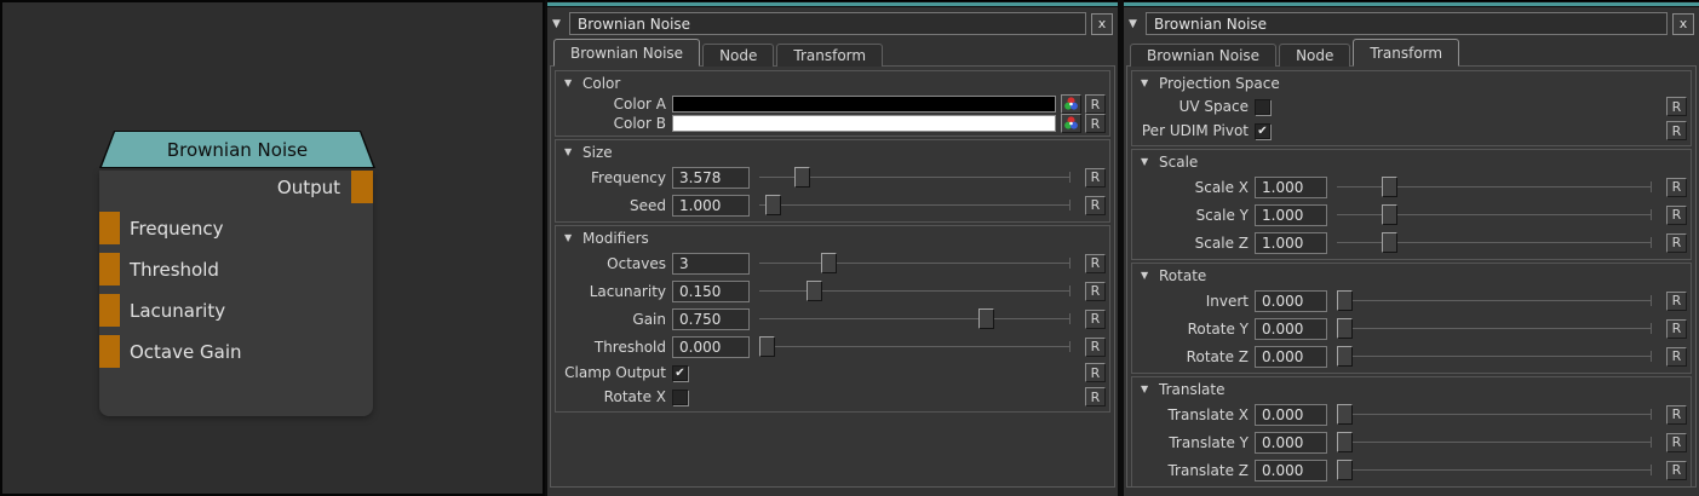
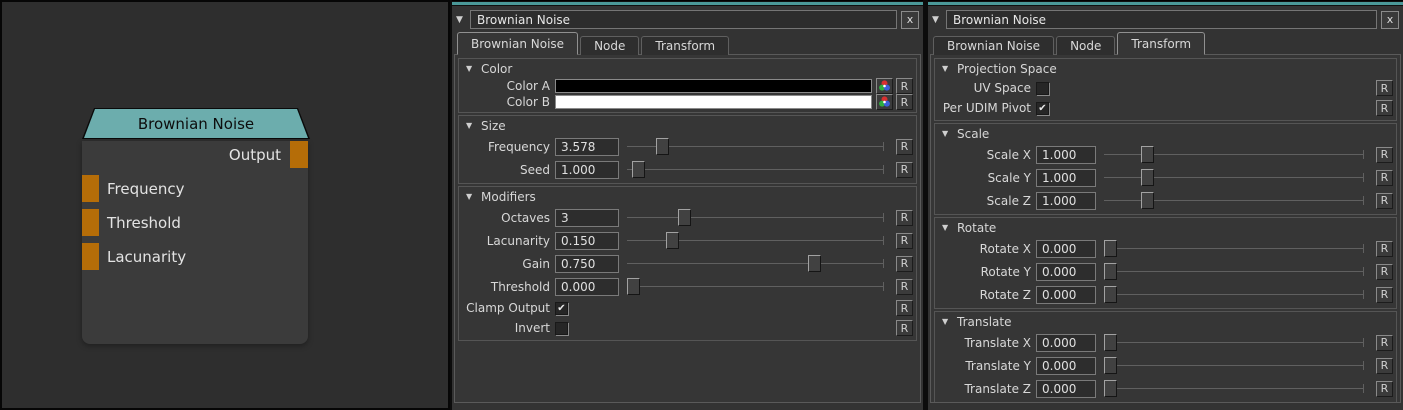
  Brownian Noise
  Output
  Frequency
  Threshold
  Lacunarity
- Octave Gain
  ▼
  Brownian Noise
  x
  Brownian Noise
  Node
  Transform
  ▼
  Color
  Color A
  R
  Color B
  R
  ▼
  Size
  Frequency
  3.578
  R
  Seed
  1.000
  R
  ▼
  Modifiers
  Octaves
  3
  R
  Lacunarity
  0.150
  R
  Gain
  0.750
  R
  Threshold
  0.000
  R
  Clamp Output
  ✔
  R
- Rotate X
+ Invert
  R
  ▼
  Brownian Noise
  x
  Brownian Noise
  Node
  Transform
  ▼
  Projection Space
  UV Space
  R
  Per UDIM Pivot
  ✔
  R
  ▼
  Scale
  Scale X
  1.000
  R
  Scale Y
  1.000
  R
  Scale Z
  1.000
  R
  ▼
  Rotate
- Invert
+ Rotate X
  0.000
  R
  Rotate Y
  0.000
  R
  Rotate Z
  0.000
  R
  ▼
  Translate
  Translate X
  0.000
  R
  Translate Y
  0.000
  R
  Translate Z
  0.000
  R
